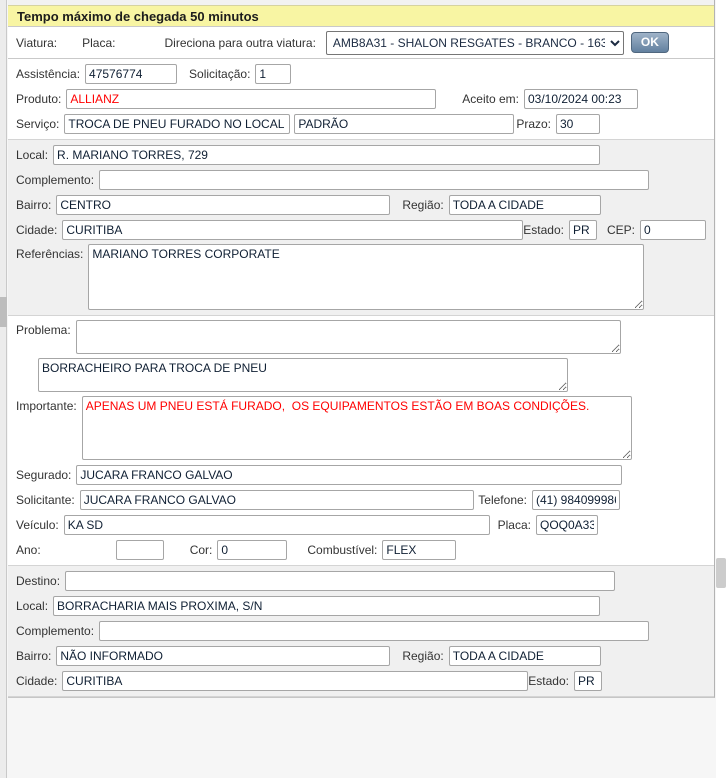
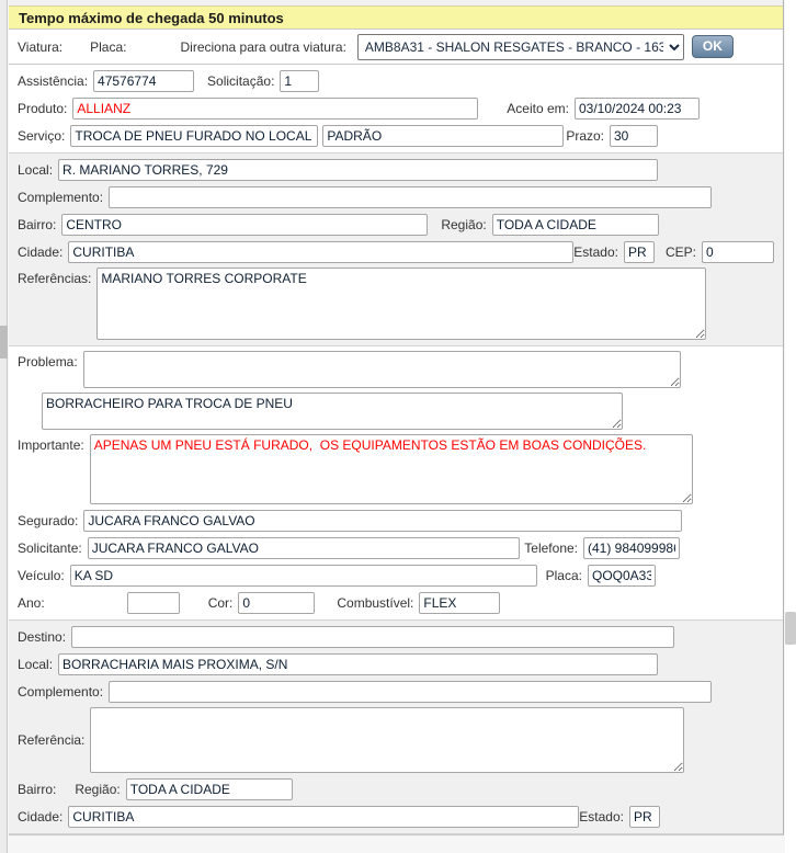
  Tempo máximo de chegada 50 minutos
  Viatura:
  Placa:
  Direciona para outra viatura:
  AMB8A31 - SHALON RESGATES - BRANCO - 163
  OK
  Assistência:
  47576774
  Solicitação:
  1
  Produto:
  ALLIANZ
  Aceito em:
  03/10/2024 00:23
  Serviço:
  TROCA DE PNEU FURADO NO LOCAL
  PADRÃO
  Prazo:
  30
  Local:
  R. MARIANO TORRES, 729
  Complemento:
  Bairro:
  CENTRO
  Região:
  TODA A CIDADE
  Cidade:
  CURITIBA
  Estado:
  PR
  CEP:
  0
  Referências:
  MARIANO TORRES CORPORATE
  Problema:
  BORRACHEIRO PARA TROCA DE PNEU
  Importante:
  APENAS UM PNEU ESTÁ FURADO, OS EQUIPAMENTOS ESTÃO EM BOAS CONDIÇÕES.
  Segurado:
  JUCARA FRANCO GALVAO
  Solicitante:
  JUCARA FRANCO GALVAO
  Telefone:
  (41) 98409998
  Veículo:
  KA SD
  Placa:
  QOQ0A33
  Ano:
  Cor:
  0
  Combustível:
  FLEX
  Destino:
  Local:
  BORRACHARIA MAIS PROXIMA, S/N
  Complemento:
+ Referência:
  Bairro:
- NÃO INFORMADO
  Região:
  TODA A CIDADE
  Cidade:
  CURITIBA
  Estado:
  PR
